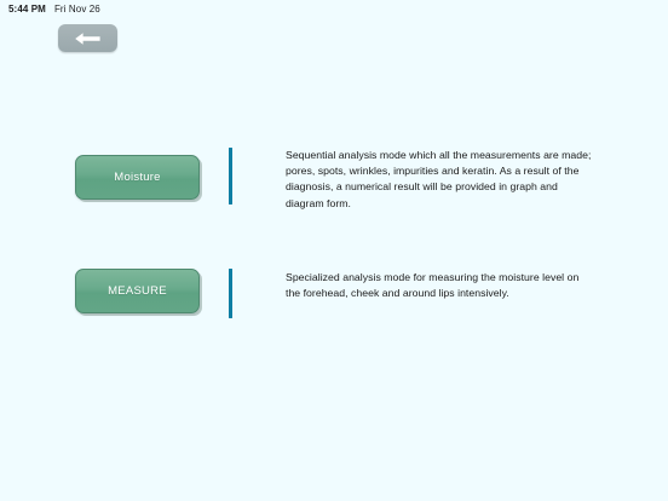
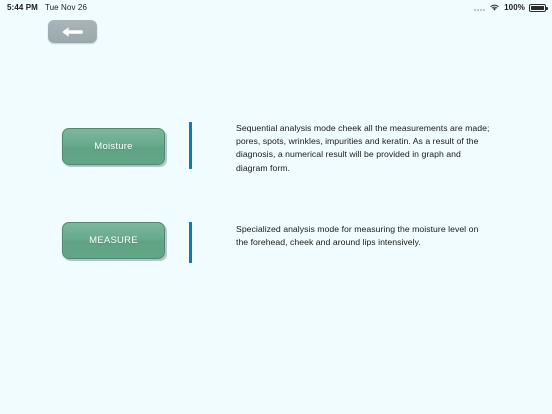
  5:44 PM
- Fri Nov 26
+ Tue Nov 26
+ 100%
  Moisture
- Sequential analysis mode which all the measurements are made; pores, spots, wrinkles, impurities and keratin. As a result of the diagnosis, a numerical result will be provided in graph and diagram form.
+ Sequential analysis mode cheek all the measurements are made; pores, spots, wrinkles, impurities and keratin. As a result of the diagnosis, a numerical result will be provided in graph and diagram form.
  MEASURE
  Specialized analysis mode for measuring the moisture level on the forehead, cheek and around lips intensively.
